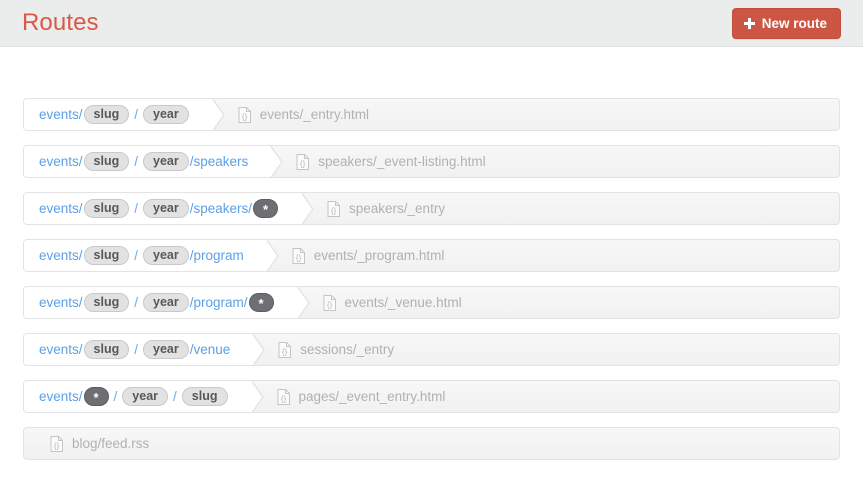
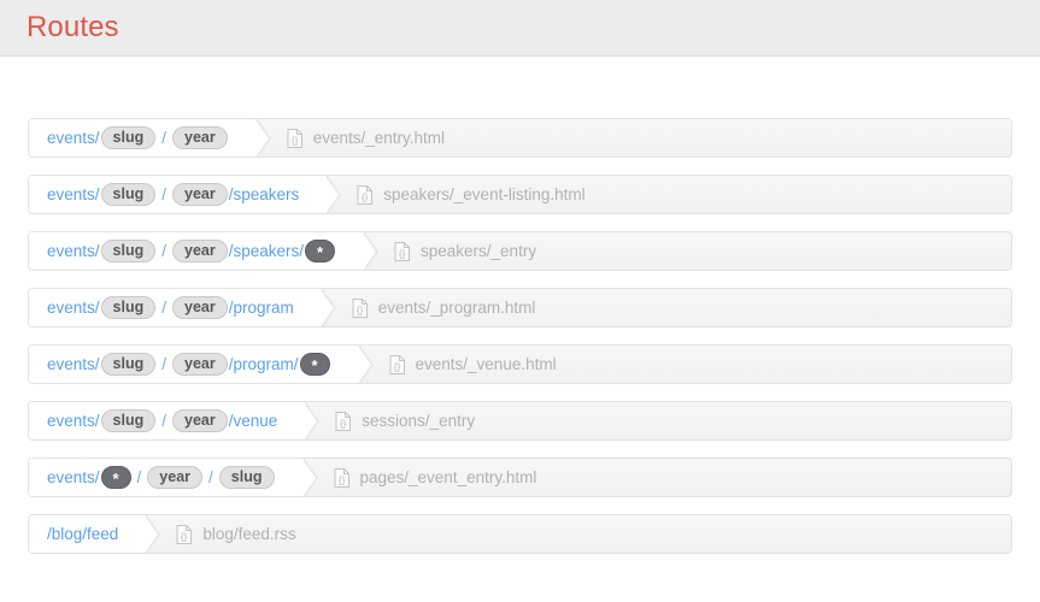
  Routes
- New route
  events/
  slug
  /
  year
  {}
  events/_entry.html
  events/
  slug
  /
  year
  /speakers
  {}
  speakers/_event-listing.html
  events/
  slug
  /
  year
  /speakers/
  *
  {}
  speakers/_entry
  events/
  slug
  /
  year
  /program
  {}
  events/_program.html
  events/
  slug
  /
  year
  /program/
  *
  {}
  events/_venue.html
  events/
  slug
  /
  year
  /venue
  {}
  sessions/_entry
  events/
  *
  /
  year
  /
  slug
  {}
  pages/_event_entry.html
+ /blog/feed
  {}
  blog/feed.rss
